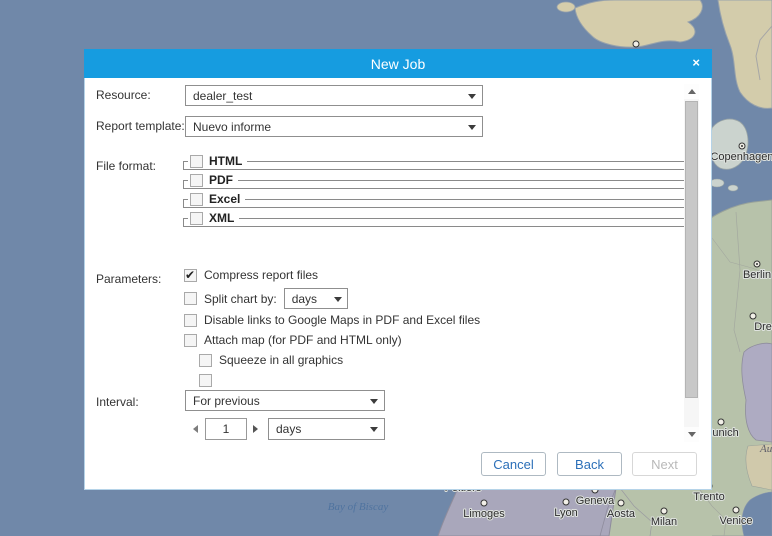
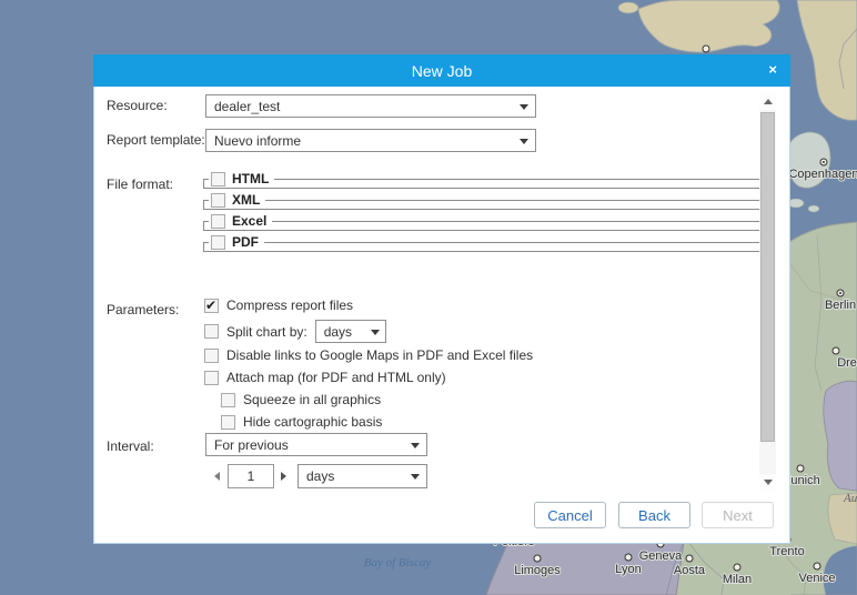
  Copenhagen
  Berlin
  unich
  Trento
  Venice
  Milan
  Aosta
  Geneva
  Lyon
  Limoges
  Bay of Biscay
  New Job
  ×
  Resource:
  dealer_test
  Report template:
  Nuevo informe
  File format:
  HTML
- PDF
+ XML
  Excel
- XML
+ PDF
  Parameters:
  Compress report files
  Split chart by:
  days
  Disable links to Google Maps in PDF and Excel files
  Attach map (for PDF and HTML only)
  Squeeze in all graphics
+ Hide cartographic basis
  Interval:
  For previous
  1
  days
  Cancel
  Back
  Next
